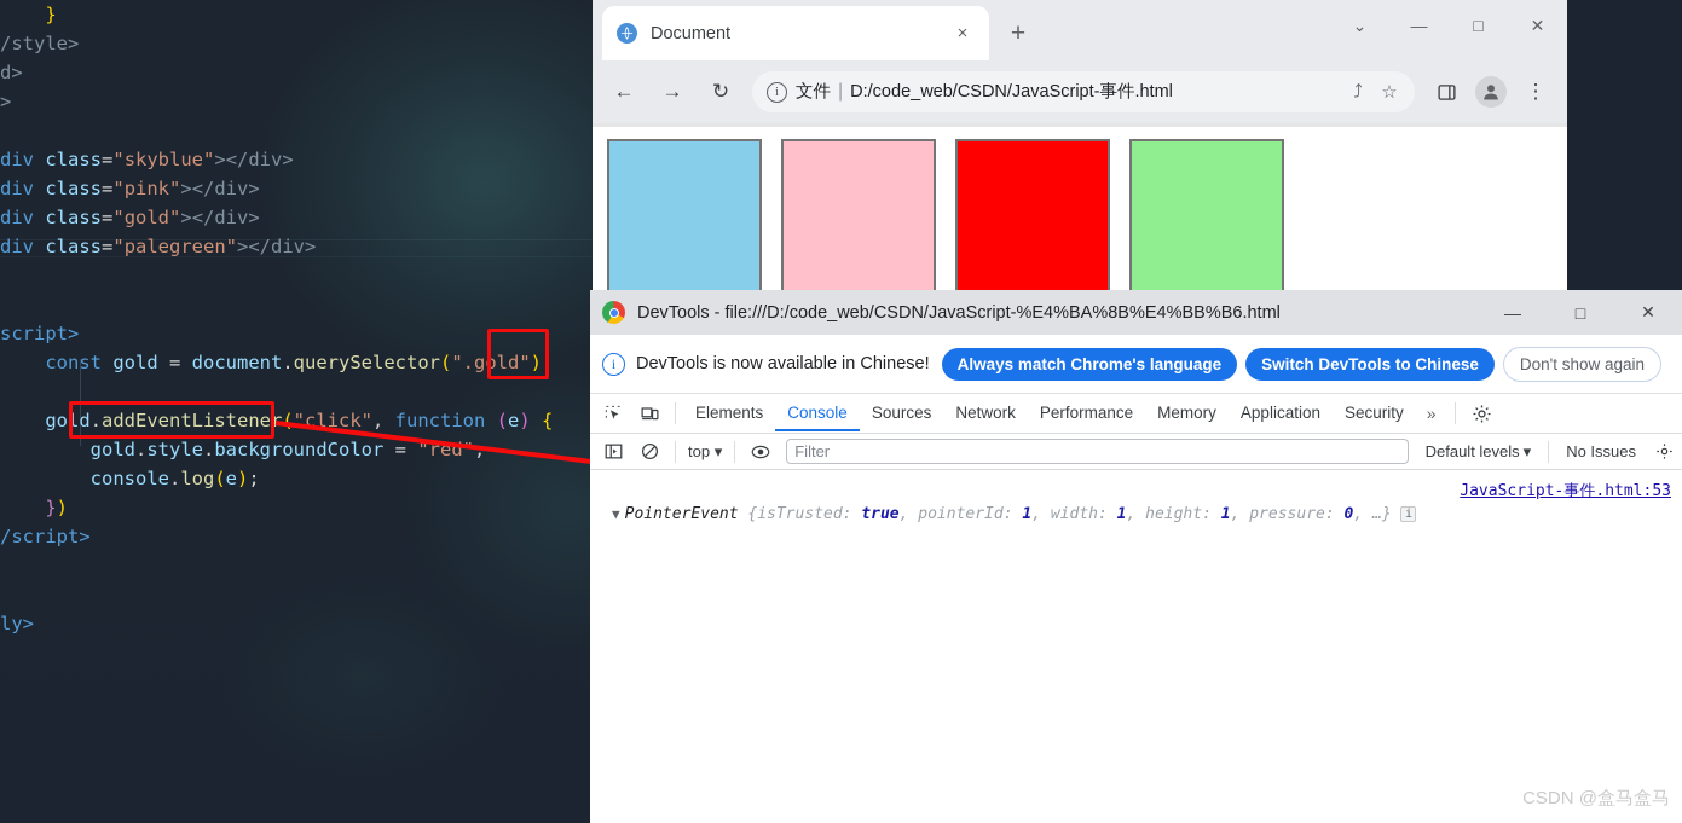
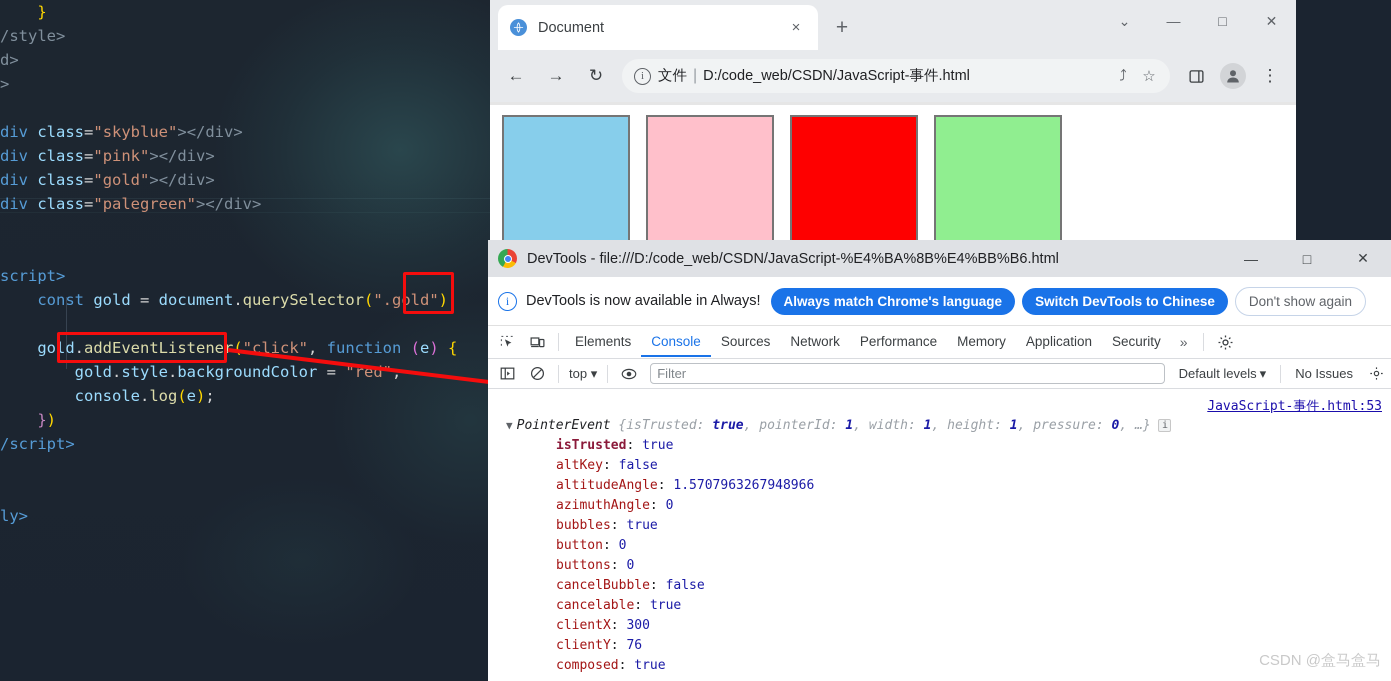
  }
  /style>
  d>
  >
  div class="skyblue"></div>
  div class="pink"></div>
  div class="gold"></div>
  div class="palegreen"></div>
  script>
  const gold = document.querySelector(".gold");
  gold.addEventListener("click", function (e) {
  gold.style.backgroundColor = "red"
  console.log(e);
  })
  /script>
  ly>
  Document
  ×
  +
  ⌄
  —
  □
  ✕
  ←
  →
  ↻
  i
  文件
  |
  D:/code_web/CSDN/JavaScript-事件.html
  ⤴
  ☆
  ⋮
  DevTools - file:///D:/code_web/CSDN/JavaScript-%E4%BA%8B%E4%BB%B6.html
  —
  □
  ✕
  i
- DevTools is now available in Chinese!
+ DevTools is now available in Always!
  Always match Chrome's language
  Switch DevTools to Chinese
  Don't show again
  Elements
  Console
  Sources
  Network
  Performance
  Memory
  Application
  Security
  »
  top ▾
  Filter
  Default levels
  ▾
  No Issues
  JavaScript-事件.html:53
  ▼ PointerEvent {isTrusted: true, pointerId: 1, width: 1, height: 1, pressure: 0, …} i
+ isTrusted: true
+ altKey: false
+ altitudeAngle: 1.5707963267948966
+ azimuthAngle: 0
+ bubbles: true
+ button: 0
+ buttons: 0
+ cancelBubble: false
+ cancelable: true
+ clientX: 300
+ clientY: 76
+ composed: true
  CSDN @盒马盒马
